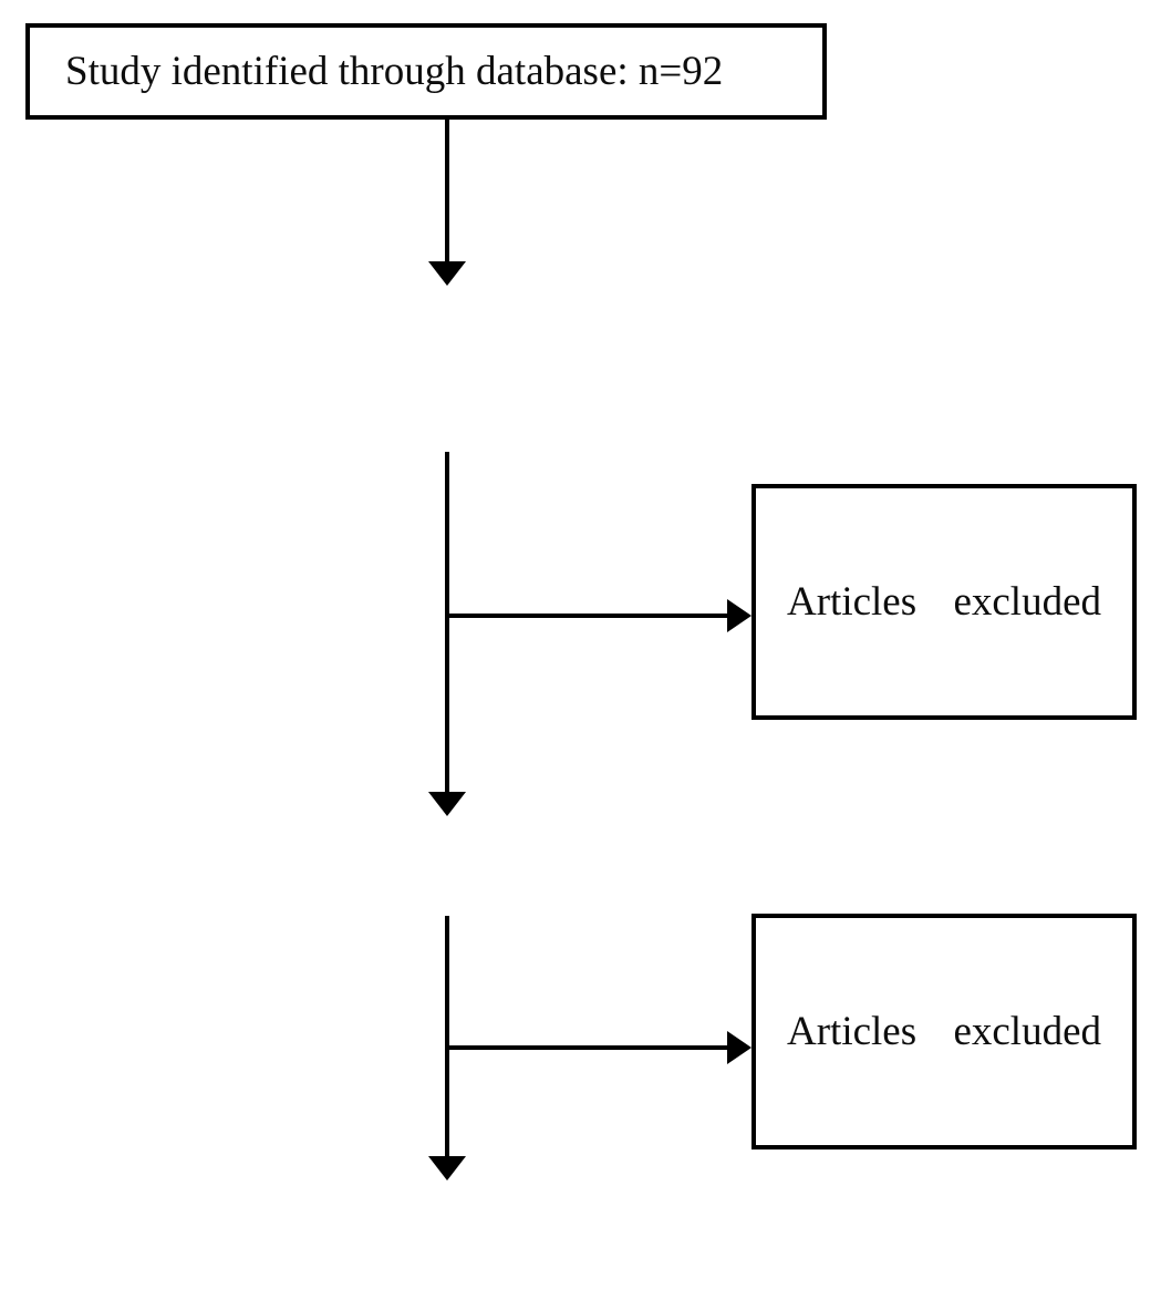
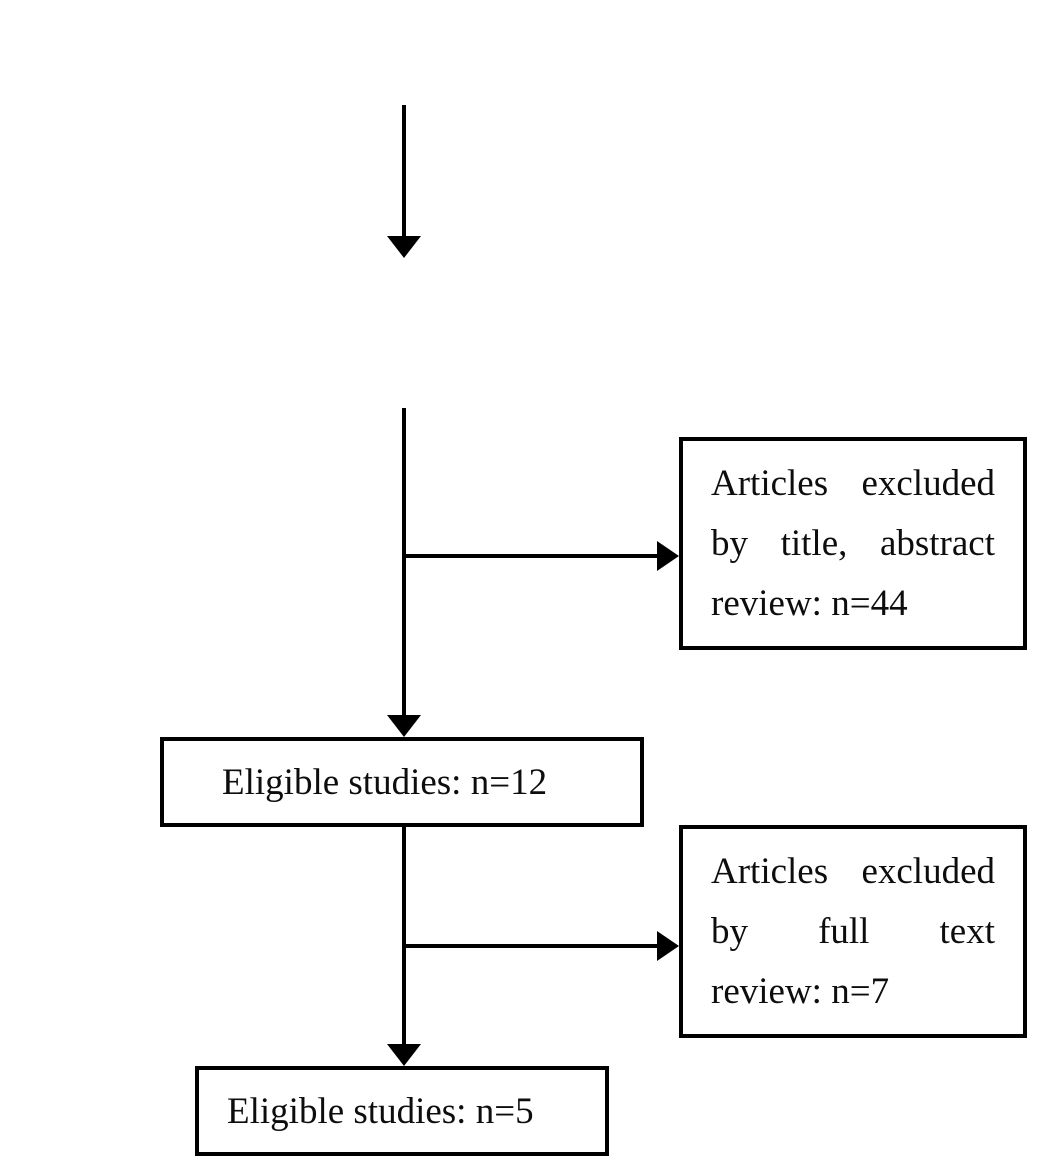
- Study identified through database: n=92
  Articles excluded
+ by title, abstract
+ review: n=44
+ Eligible studies: n=12
  Articles excluded
+ by full text
+ review: n=7
+ Eligible studies: n=5
